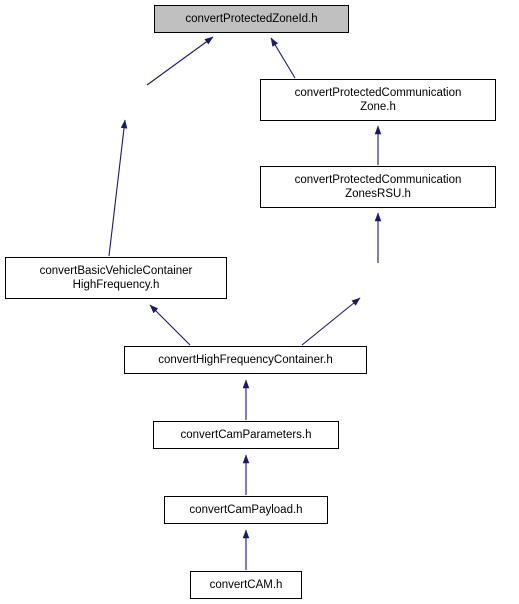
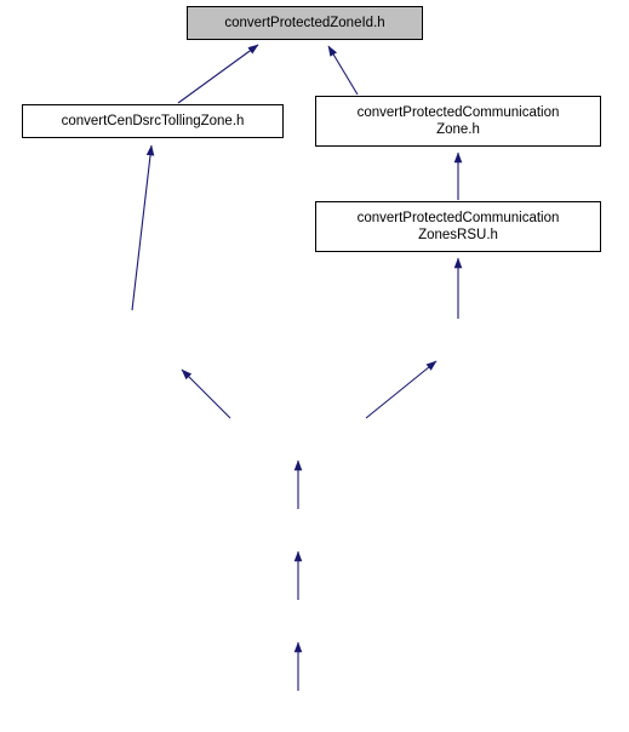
  convertProtectedZoneId.h
+ convertCenDsrcTollingZone.h
  convertProtectedCommunication
  Zone.h
  convertProtectedCommunication
  ZonesRSU.h
- convertBasicVehicleContainer
- HighFrequency.h
- convertHighFrequencyContainer.h
- convertCamParameters.h
- convertCamPayload.h
- convertCAM.h
